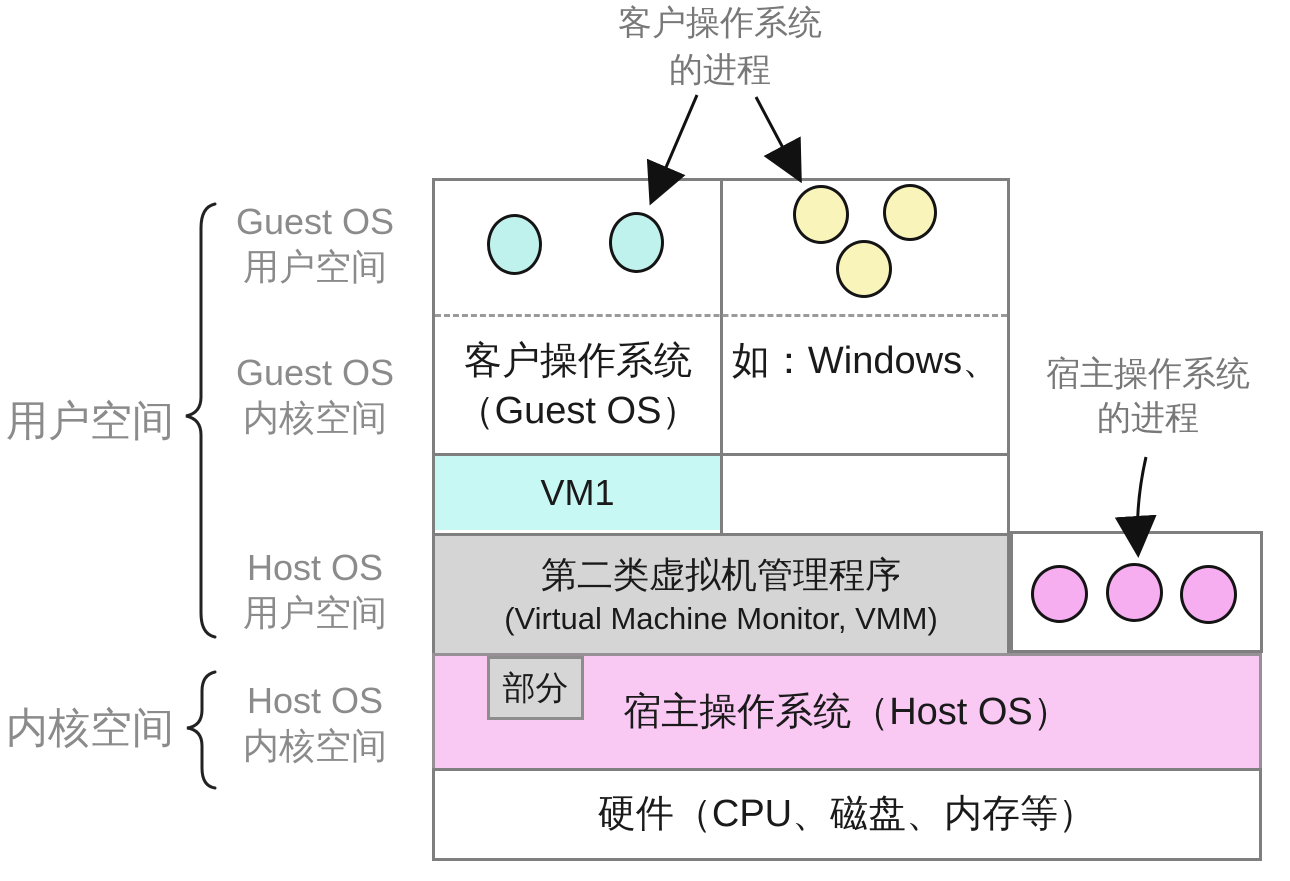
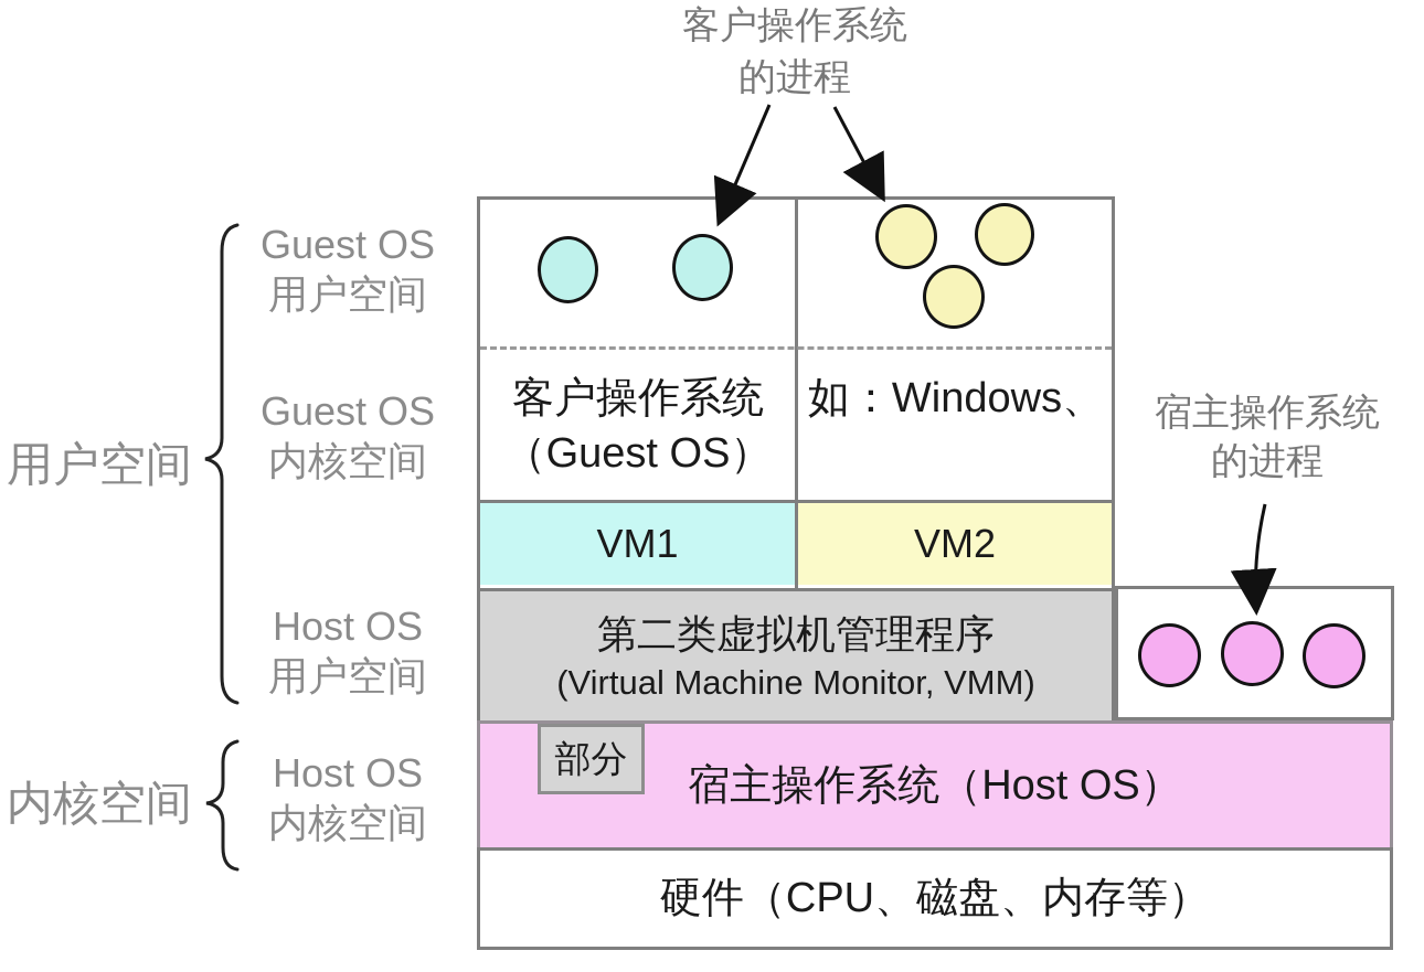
  客户操作系统
  的进程
  宿主操作系统
  的进程
  用户空间
  内核空间
  Guest OS
  用户空间
  Guest OS
  内核空间
  Host OS
  用户空间
  Host OS
  内核空间
  客户操作系统
  （Guest OS）
  如：Windows、
  VM1
+ VM2
  第二类虚拟机管理程序
  (Virtual Machine Monitor, VMM)
  部分
  宿主操作系统（Host OS）
  硬件（CPU、磁盘、内存等）
